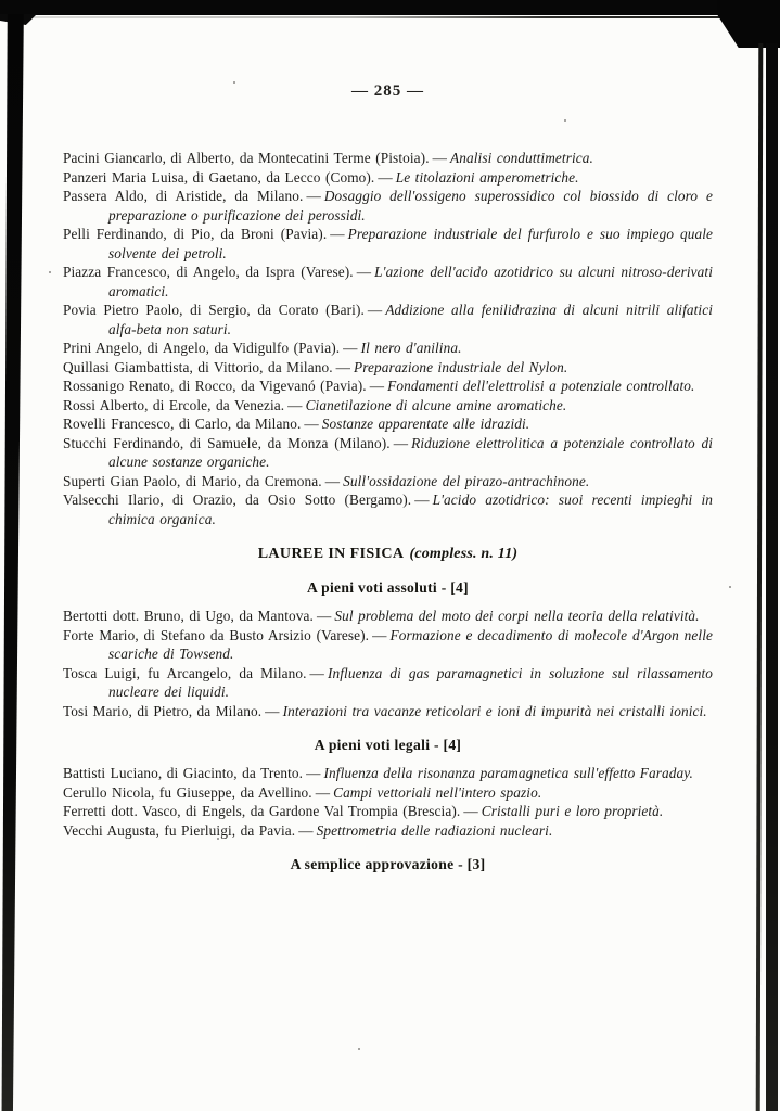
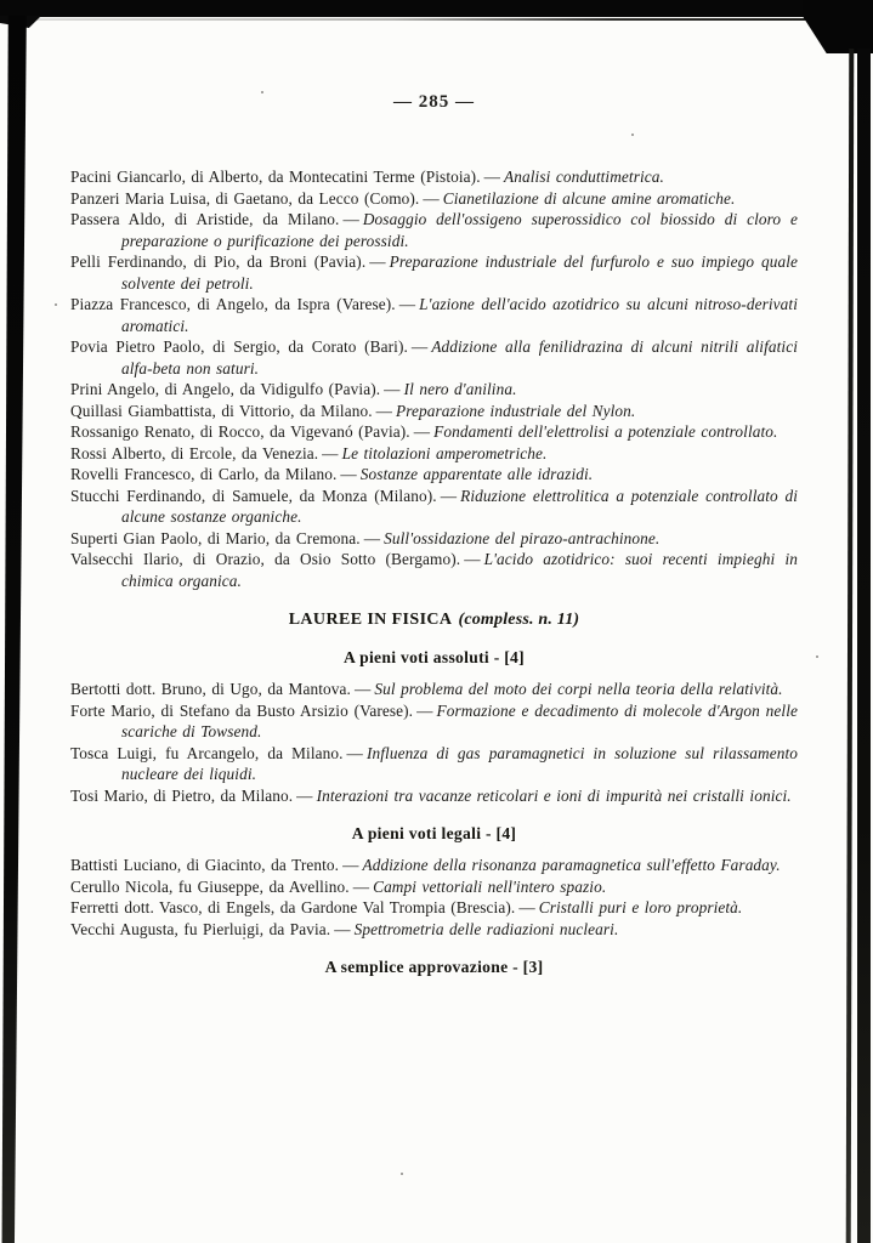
  — 285 —
  Pacini Giancarlo, di Alberto, da Montecatini Terme (Pistoia). — Analisi conduttimetrica.
- Panzeri Maria Luisa, di Gaetano, da Lecco (Como). — Le titolazioni amperometriche.
+ Panzeri Maria Luisa, di Gaetano, da Lecco (Como). — Cianetilazione di alcune amine aromatiche.
  Passera Aldo, di Aristide, da Milano. — Dosaggio dell'ossigeno superossidico col biossido di cloro e preparazione o purificazione dei perossidi.
  Pelli Ferdinando, di Pio, da Broni (Pavia). — Preparazione industriale del furfurolo e suo impiego quale solvente dei petroli.
  Piazza Francesco, di Angelo, da Ispra (Varese). — L'azione dell'acido azotidrico su alcuni nitroso-derivati aromatici.
  Povia Pietro Paolo, di Sergio, da Corato (Bari). — Addizione alla fenilidrazina di alcuni nitrili alifatici alfa-beta non saturi.
  Prini Angelo, di Angelo, da Vidigulfo (Pavia). — Il nero d'anilina.
  Quillasi Giambattista, di Vittorio, da Milano. — Preparazione industriale del Nylon.
  Rossanigo Renato, di Rocco, da Vigevanó (Pavia). — Fondamenti dell'elettrolisi a potenziale controllato.
- Rossi Alberto, di Ercole, da Venezia. — Cianetilazione di alcune amine aromatiche.
+ Rossi Alberto, di Ercole, da Venezia. — Le titolazioni amperometriche.
  Rovelli Francesco, di Carlo, da Milano. — Sostanze apparentate alle idrazidi.
  Stucchi Ferdinando, di Samuele, da Monza (Milano). — Riduzione elettrolitica a potenziale controllato di alcune sostanze organiche.
  Superti Gian Paolo, di Mario, da Cremona. — Sull'ossidazione del pirazo-antrachinone.
  Valsecchi Ilario, di Orazio, da Osio Sotto (Bergamo). — L'acido azotidrico: suoi recenti impieghi in chimica organica.
  LAUREE IN FISICA (compless. n. 11)
  A pieni voti assoluti - [4]
  Bertotti dott. Bruno, di Ugo, da Mantova. — Sul problema del moto dei corpi nella teoria della relatività.
  Forte Mario, di Stefano da Busto Arsizio (Varese). — Formazione e decadimento di molecole d'Argon nelle scariche di Towsend.
  Tosca Luigi, fu Arcangelo, da Milano. — Influenza di gas paramagnetici in soluzione sul rilassamento nucleare dei liquidi.
  Tosi Mario, di Pietro, da Milano. — Interazioni tra vacanze reticolari e ioni di impurità nei cristalli ionici.
  A pieni voti legali - [4]
- Battisti Luciano, di Giacinto, da Trento. — Influenza della risonanza paramagnetica sull'effetto Faraday.
+ Battisti Luciano, di Giacinto, da Trento. — Addizione della risonanza paramagnetica sull'effetto Faraday.
  Cerullo Nicola, fu Giuseppe, da Avellino. — Campi vettoriali nell'intero spazio.
  Ferretti dott. Vasco, di Engels, da Gardone Val Trompia (Brescia). — Cristalli puri e loro proprietà.
  Vecchi Augusta, fu Pierluigi, da Pavia. — Spettrometria delle radiazioni nucleari.
  A semplice approvazione - [3]
